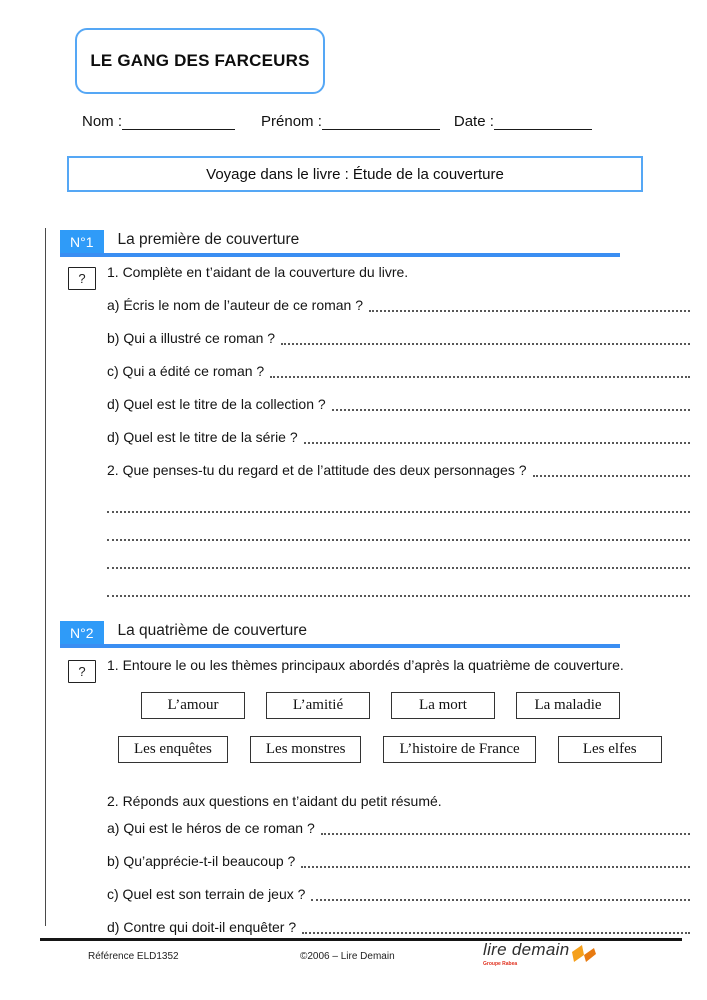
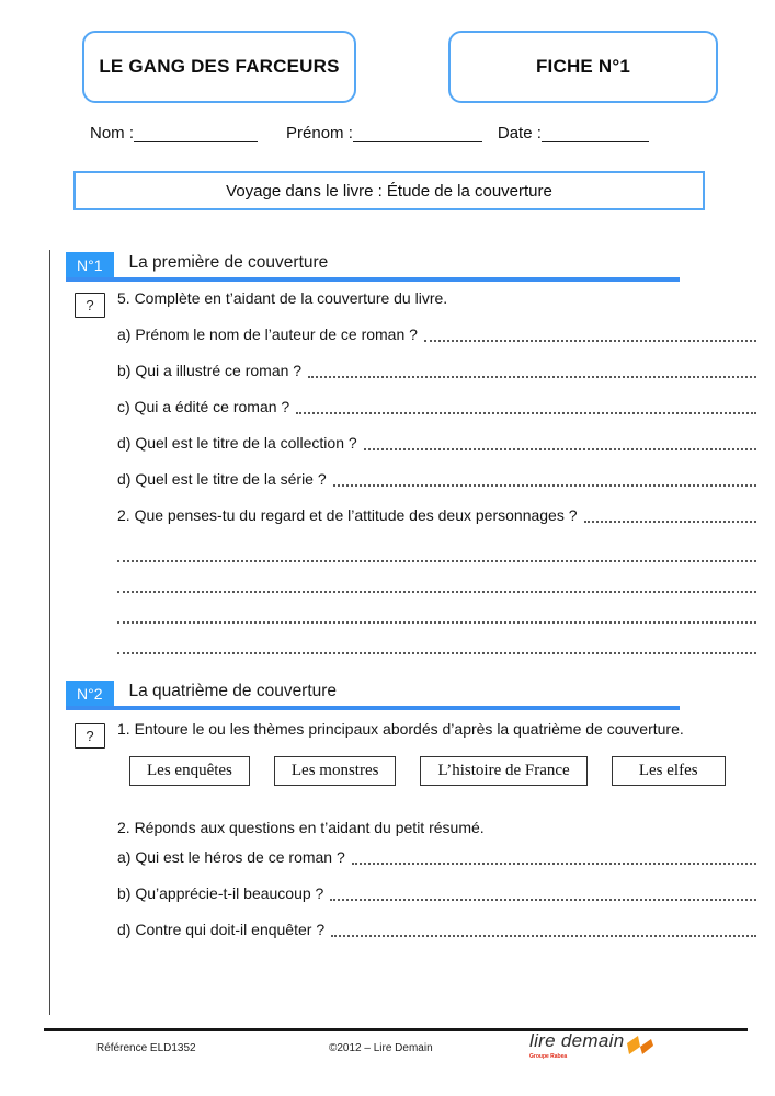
  LE GANG DES FARCEURS
+ FICHE N°1
  Nom :
  Prénom :
  Date :
  Voyage dans le livre : Étude de la couverture
  N°1
  La première de couverture
  ?
- 1. Complète en t’aidant de la couverture du livre.
+ 5. Complète en t’aidant de la couverture du livre.
- a) Écris le nom de l’auteur de ce roman ?
+ a) Prénom le nom de l’auteur de ce roman ?
  b) Qui a illustré ce roman ?
  c) Qui a édité ce roman ?
  d) Quel est le titre de la collection ?
  d) Quel est le titre de la série ?
  2. Que penses-tu du regard et de l’attitude des deux personnages ?
  N°2
  La quatrième de couverture
  ?
  1. Entoure le ou les thèmes principaux abordés d’après la quatrième de couverture.
- L’amour
- L’amitié
- La mort
- La maladie
  Les enquêtes
  Les monstres
  L’histoire de France
  Les elfes
  2. Réponds aux questions en t’aidant du petit résumé.
  a) Qui est le héros de ce roman ?
  b) Qu’apprécie-t-il beaucoup ?
- c) Quel est son terrain de jeux ?
  d) Contre qui doit-il enquêter ?
  Référence ELD1352
- ©2006 – Lire Demain
+ ©2012 – Lire Demain
  lire demain
